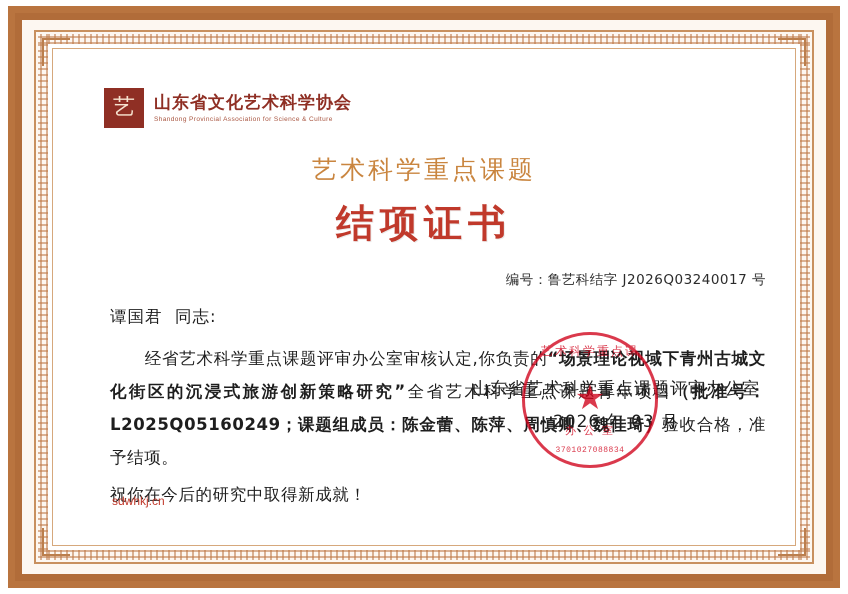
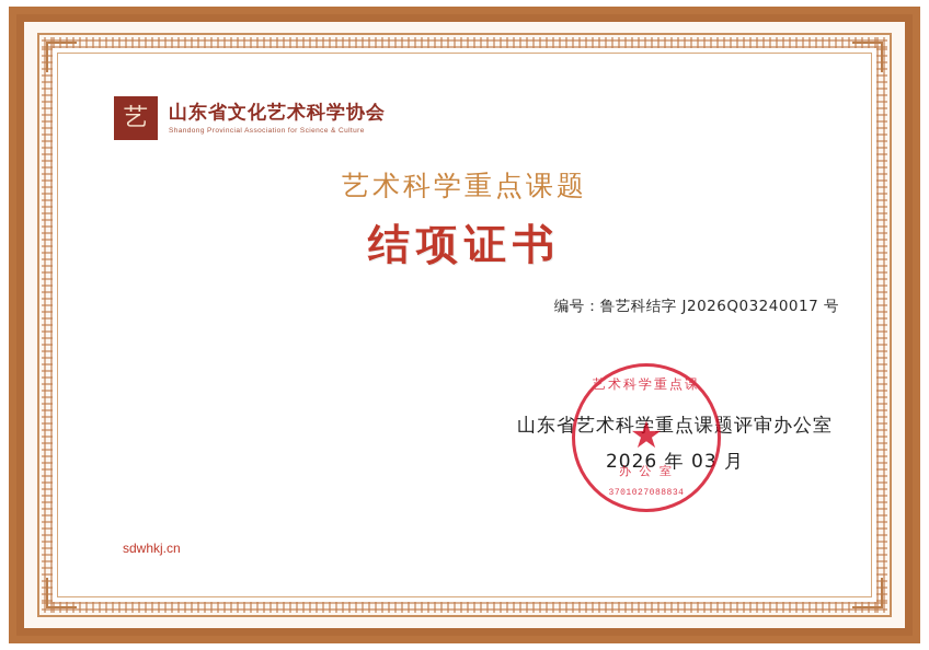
  艺
  山东省文化艺术科学协会
  艺术科学重点课题
  结项证书
  编号：鲁艺科结字 J2026Q03240017 号
- 谭国君 同志:
- 经省艺术科学重点课题评审办公室审核认定,你负责的“场景理论视域下青州古城文化街区的沉浸式旅游创新策略研究”全省艺术科学重点课题青年项目（批准号：L2025Q05160249；课题组成员：陈金蕾、陈萍、周慎卿、魏佳琦）验收合格，准予结项。
- 祝你在今后的研究中取得新成就！
  山东省艺术科学重点课题评审办公室
  2026 年 03 月
  艺术科学重点课
  ★
  办 公 室
  3701027088834
  sdwhkj.cn
